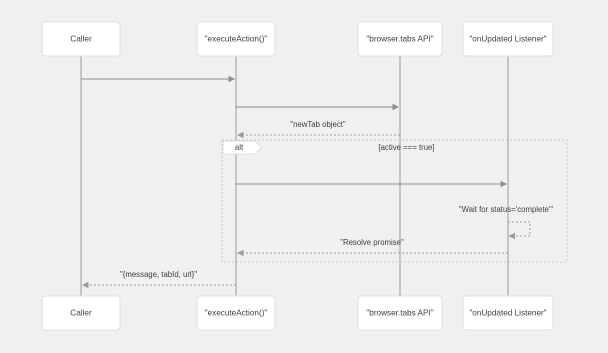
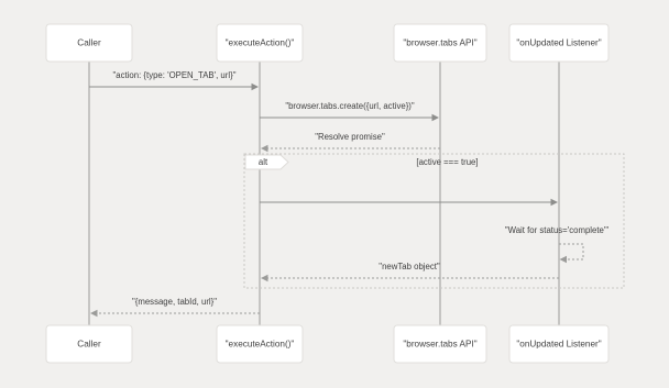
  alt
  [active === true]
+ "action: {type: 'OPEN_TAB', url}"
+ "browser.tabs.create({url, active})"
- "newTab object"
+ "Resolve promise"
  "Wait for status='complete'"
- "Resolve promise"
+ "newTab object"
  "{message, tabId, url}"
  Caller
  "executeAction()"
  "browser.tabs API"
  "onUpdated Listener"
  Caller
  "executeAction()"
  "browser.tabs API"
  "onUpdated Listener"
